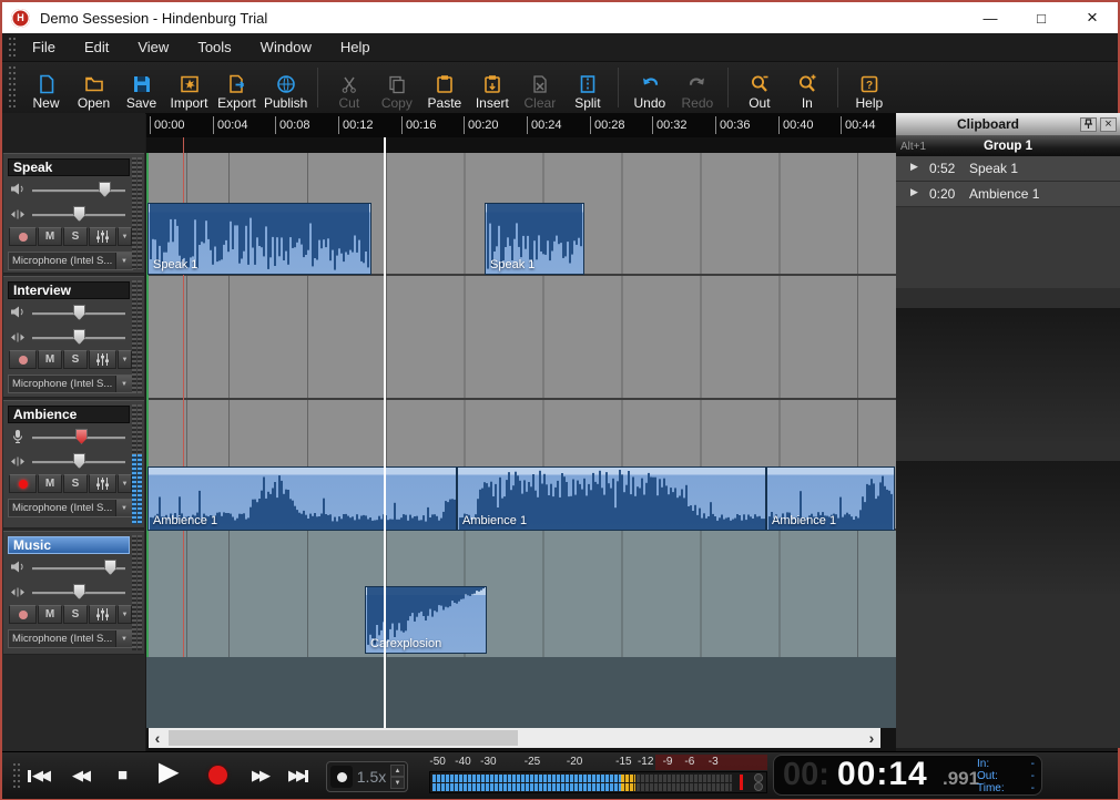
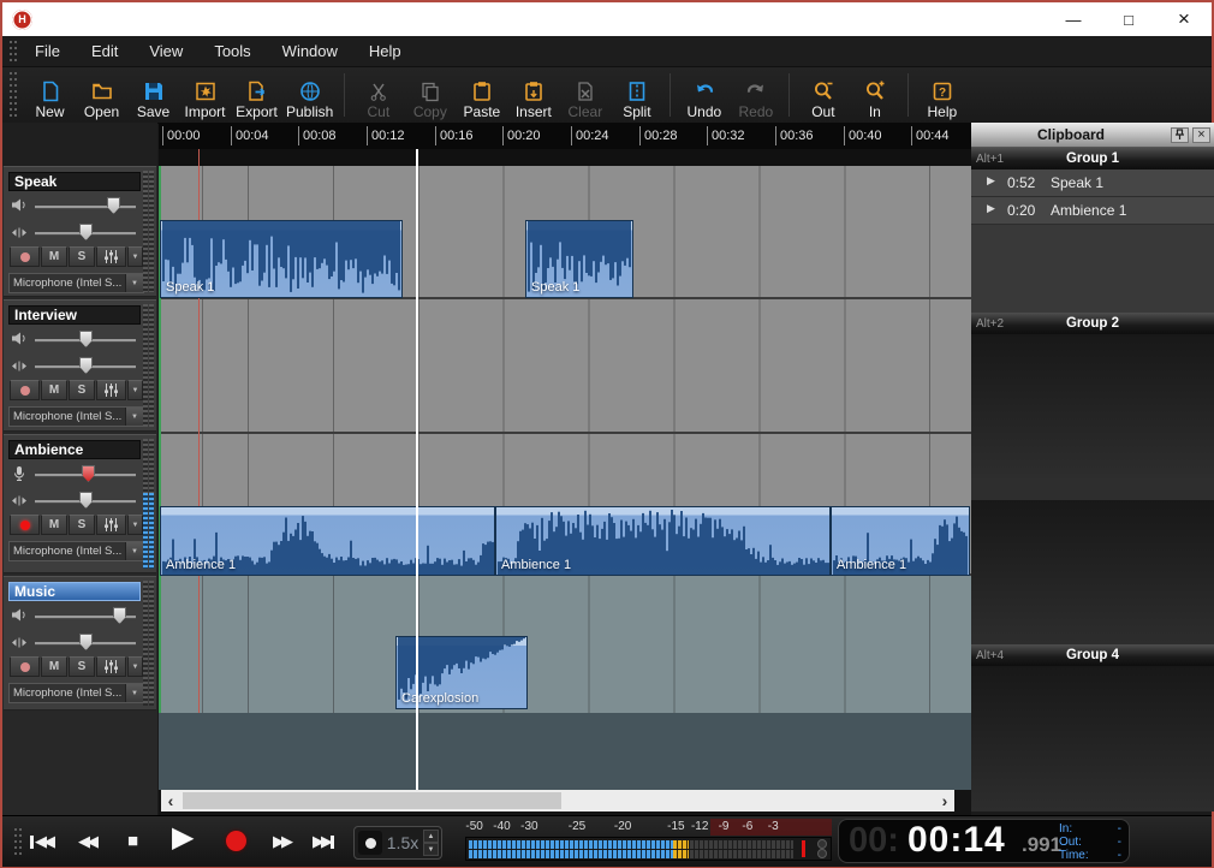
  H
- Demo Sessesion - Hindenburg Trial
  —
  □
  ×
  File
  Edit
  View
  Tools
  Window
  Help
  New
  Open
  Save
  Import
  Export
  Publish
  Cut
  Copy
  Paste
  Insert
  Clear
  Split
  Undo
  Redo
  Out
  In
  ?
  Help
  Speak
  M
  S
  Microphone (Intel S...
  Interview
  M
  S
  Microphone (Intel S...
  Ambience
  M
  S
  Microphone (Intel S...
  Music
  M
  S
  Microphone (Intel S...
  00:00
  00:04
  00:08
  00:12
  00:16
  00:20
  00:24
  00:28
  00:32
  00:36
  00:40
  00:44
  Speak 1
  Speak 1
  Ambience 1
  Ambience 1
  Ambience 1
  Carexplosion
  ‹
  ›
  Clipboard
  ×
  Alt+1
  Group 1
  ▶
  0:52
  Speak 1
  ▶
  0:20
  Ambience 1
+ Alt+2
+ Group 2
+ Alt+4
+ Group 4
  ◀◀
  ◀◀
  ■
  ▶
  ▶▶
  ▶▶
  1.5x
  -50
  -40
  -30
  -25
  -20
  -15
  -12
  -9
  -6
  -3
  00:
  00:14
  .991
  In:
  -
  Out:
  -
  Time:
  -
